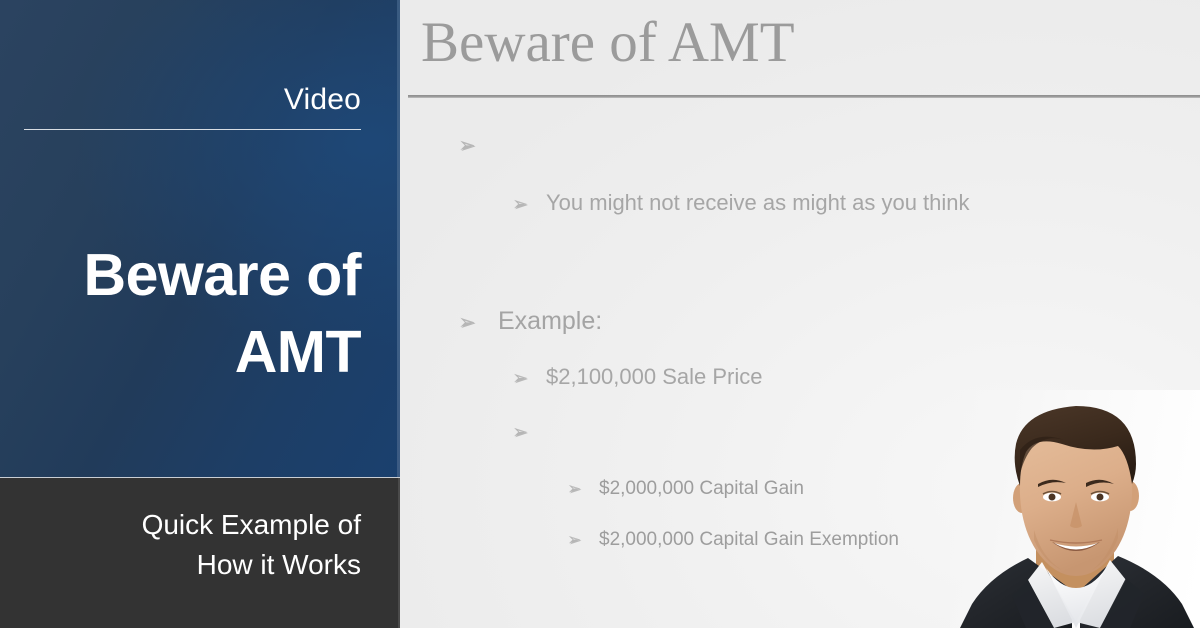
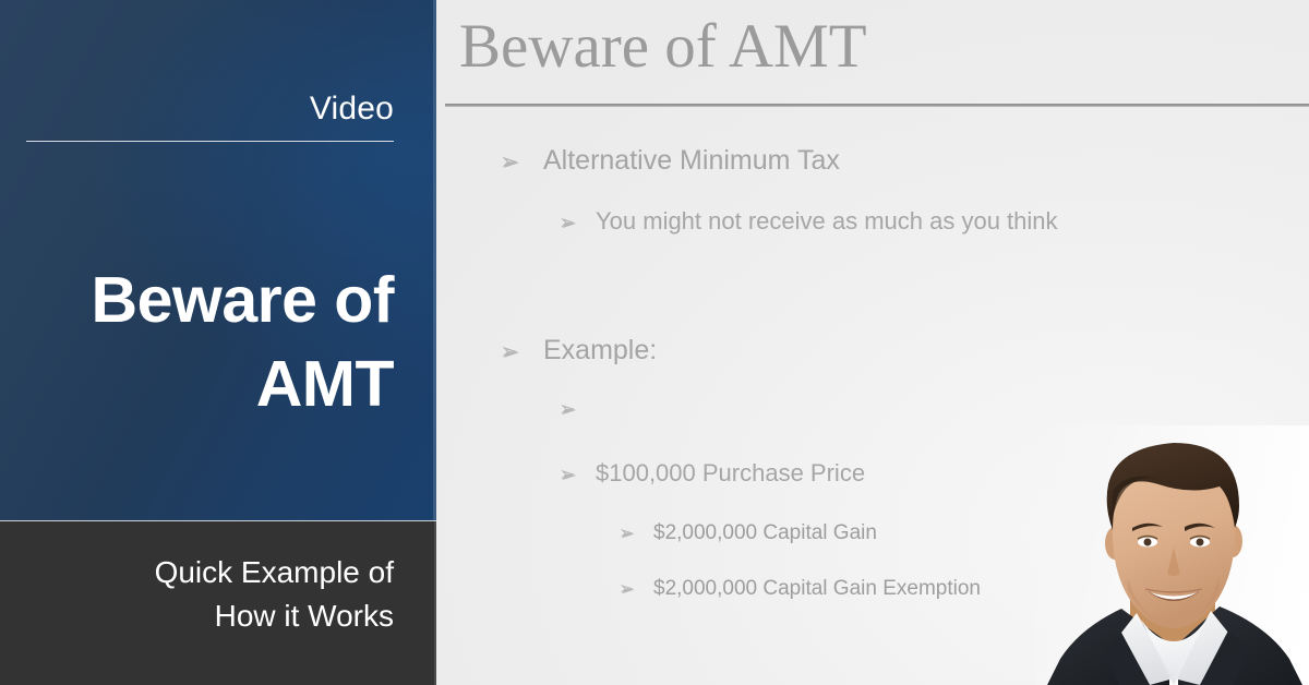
  Video
  Beware of
  AMT
  Quick Example of
  How it Works
  Beware of AMT
  ➢
+ Alternative Minimum Tax
  ➢
- You might not receive as might as you think
+ You might not receive as much as you think
  ➢
  Example:
  ➢
- $2,100,000 Sale Price
  ➢
+ $100,000 Purchase Price
  ➢
  $2,000,000 Capital Gain
  ➢
  $2,000,000 Capital Gain Exemption
